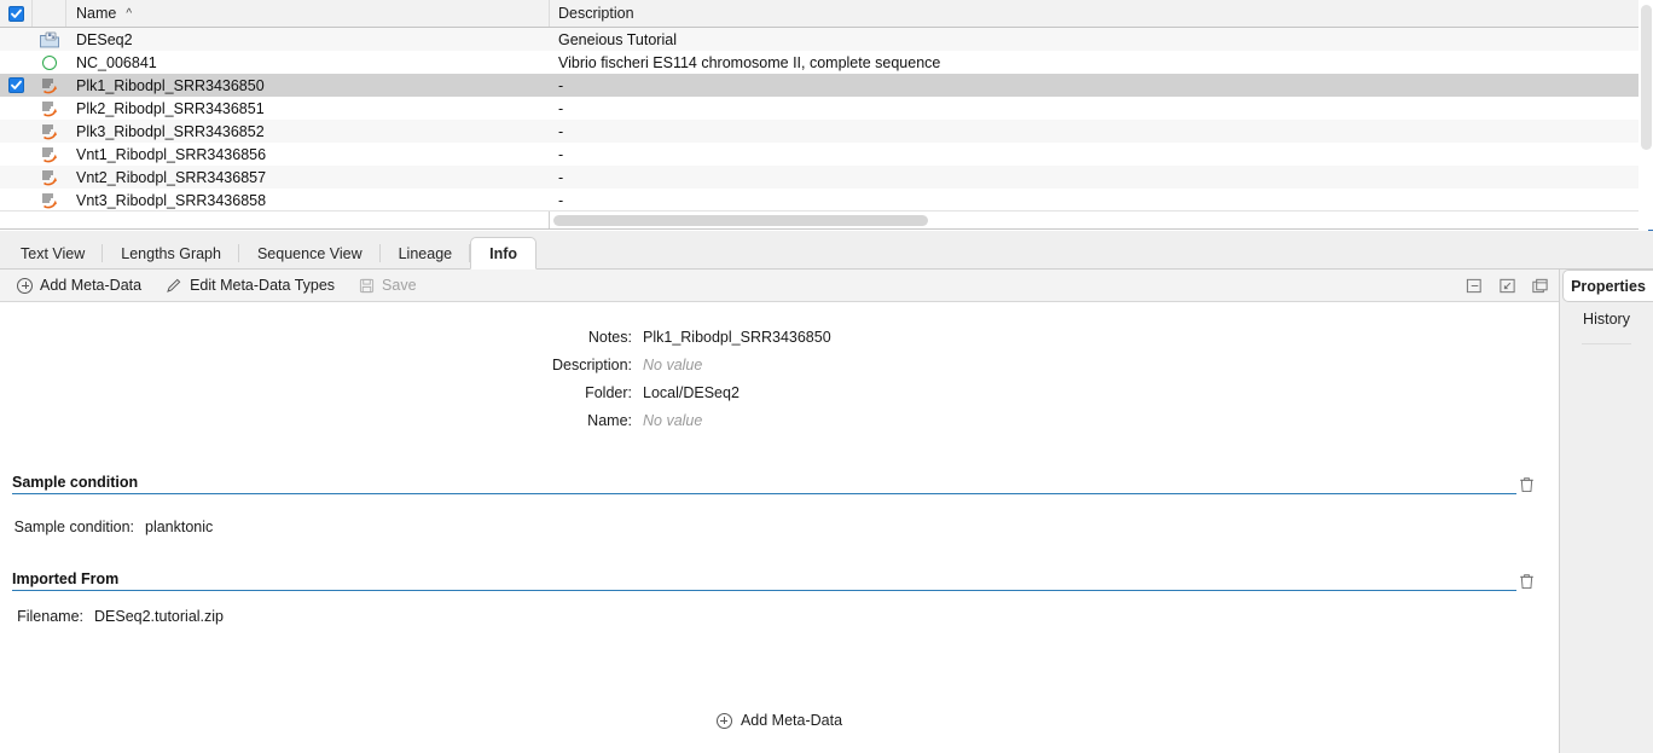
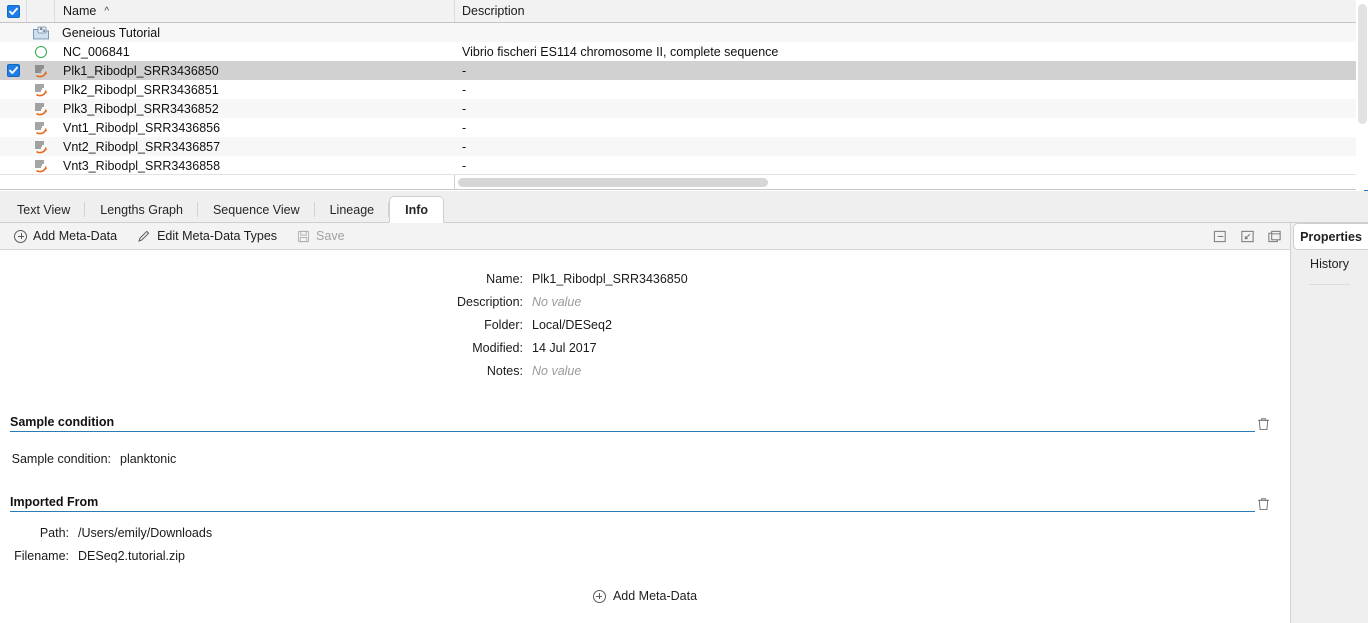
  Name
  ^
  Description
- DESeq2
  Geneious Tutorial
  NC_006841
  Vibrio fischeri ES114 chromosome II, complete sequence
  Plk1_Ribodpl_SRR3436850
  -
  Plk2_Ribodpl_SRR3436851
  -
  Plk3_Ribodpl_SRR3436852
  -
  Vnt1_Ribodpl_SRR3436856
  -
  Vnt2_Ribodpl_SRR3436857
  -
  Vnt3_Ribodpl_SRR3436858
  -
  Text View
  Lengths Graph
  Sequence View
  Lineage
  Info
  Add Meta-Data
  Edit Meta-Data Types
  Save
  Properties
  History
- Notes:
+ Name:
  Plk1_Ribodpl_SRR3436850
  Description:
  No value
  Folder:
  Local/DESeq2
+ Modified:
+ 14 Jul 2017
- Name:
+ Notes:
  No value
  Sample condition
  Sample condition:
  planktonic
  Imported From
+ Path:
+ /Users/emily/Downloads
  Filename:
  DESeq2.tutorial.zip
  Add Meta-Data
